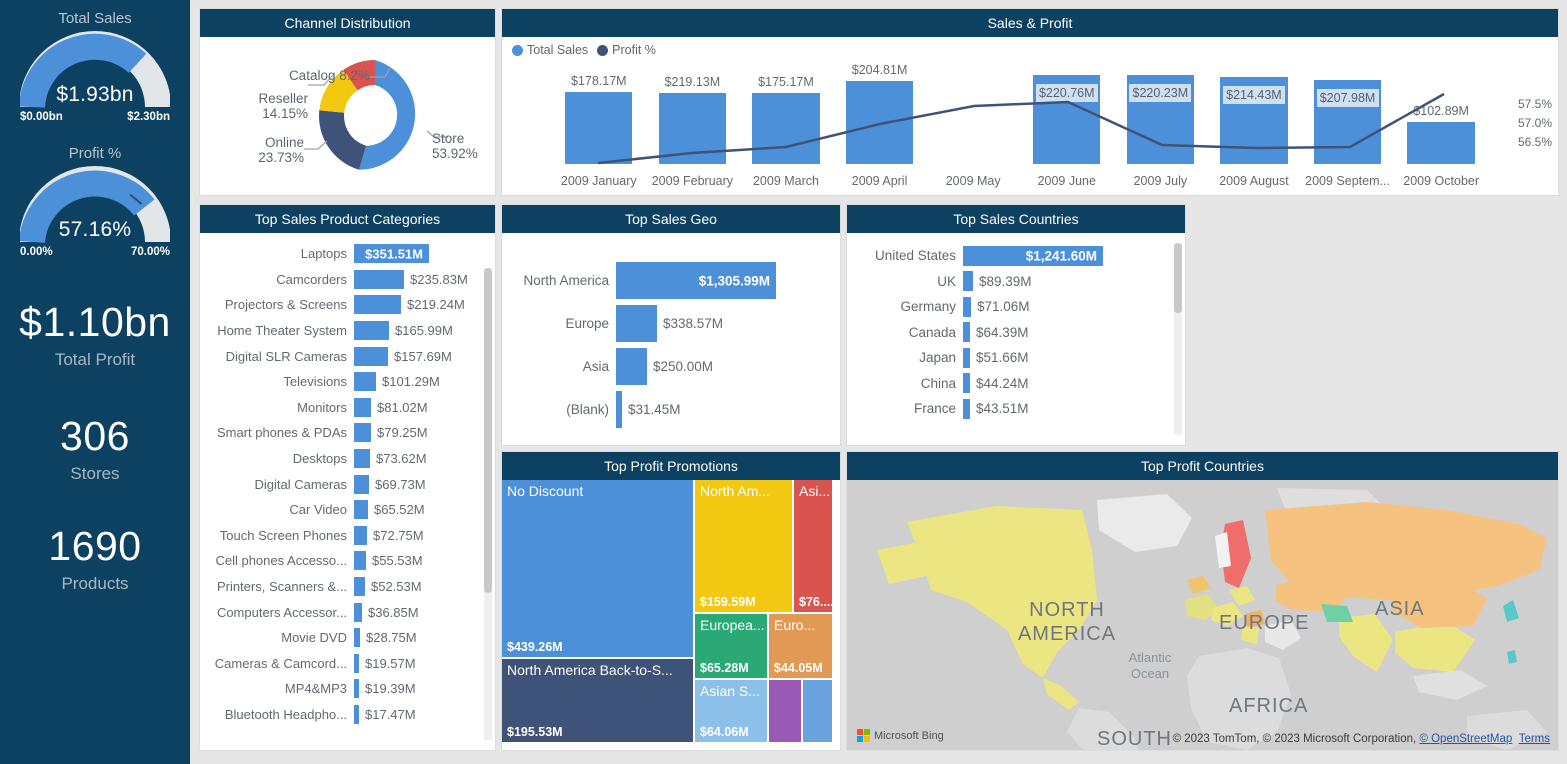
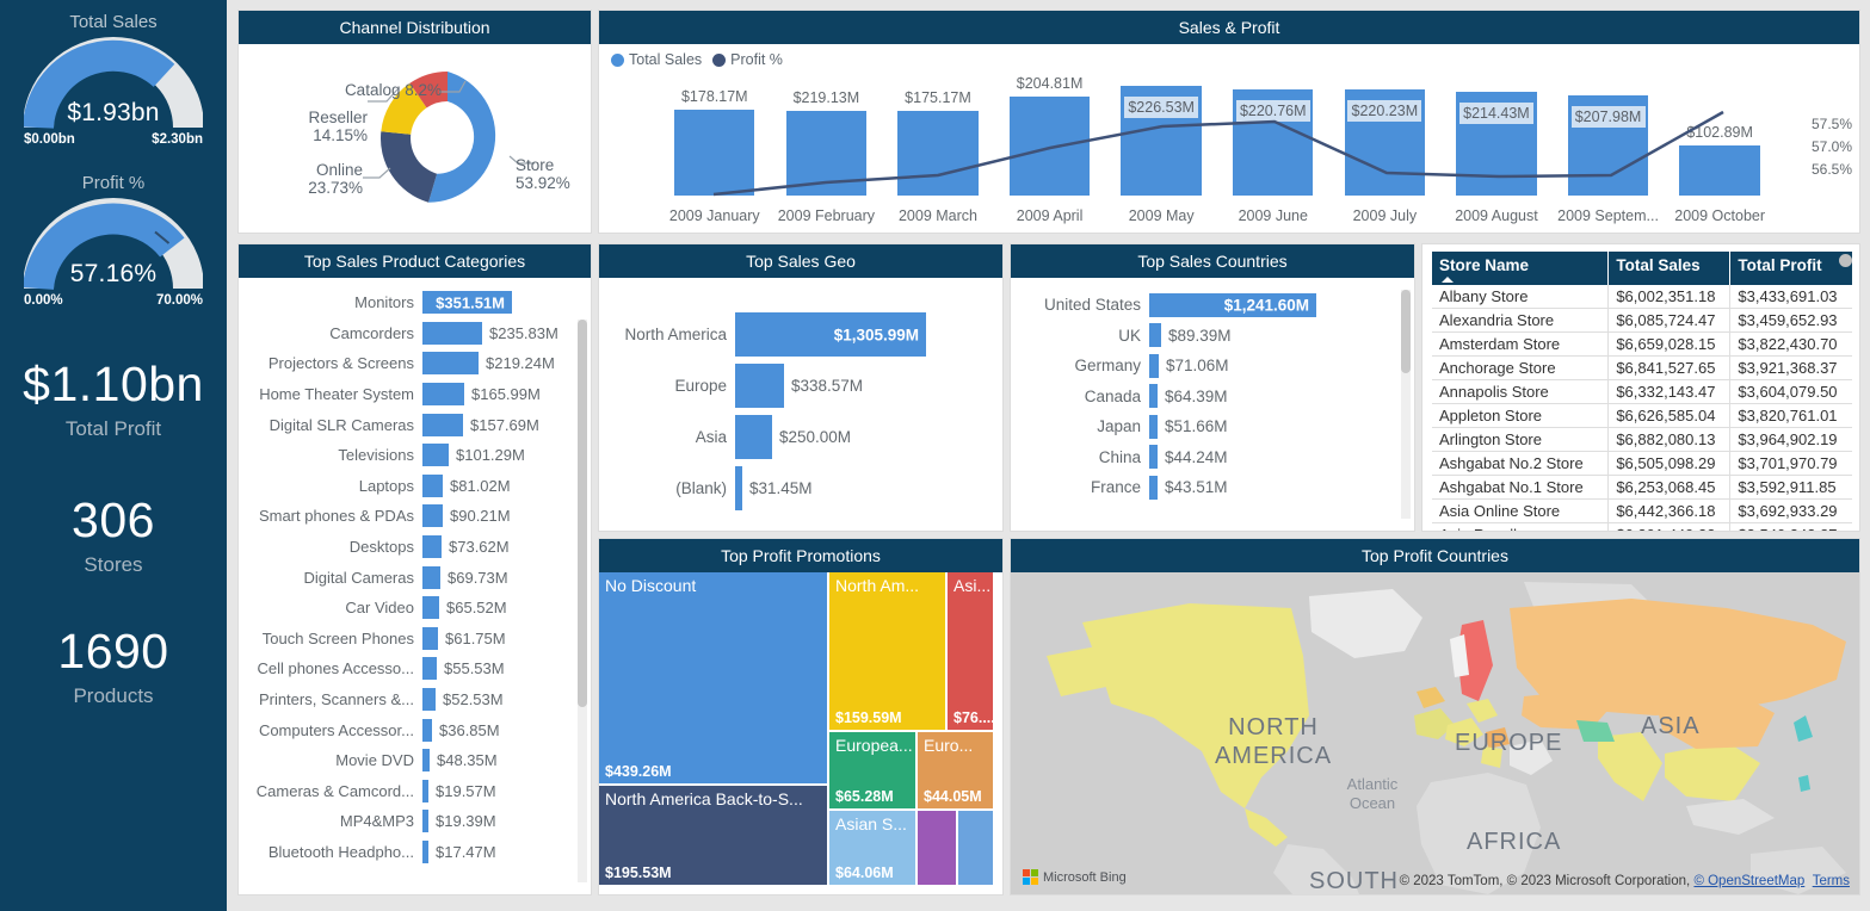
  Total Sales
  $1.93bn
  $0.00bn
  $2.30bn
  Profit %
  57.16%
  0.00%
  70.00%
  $1.10bn
  Total Profit
  306
  Stores
  1690
  Products
  Channel Distribution
  Catalog 8.2%
  Reseller
  14.15%
  Online
  23.73%
  Store
  53.92%
  Sales & Profit
  Total Sales
  Profit %
  $178.17M
  2009 January
  $219.13M
  2009 February
  $175.17M
  2009 March
  $204.81M
  2009 April
+ $226.53M
  2009 May
  $220.76M
  2009 June
  $220.23M
  2009 July
  $214.43M
  2009 August
  $207.98M
  2009 Septem...
  $102.89M
  2009 October
  57.5%
  57.0%
  56.5%
  Top Sales Product Categories
- Laptops
+ Monitors
  $351.51M
  Camcorders
  $235.83M
  Projectors & Screens
  $219.24M
  Home Theater System
  $165.99M
  Digital SLR Cameras
  $157.69M
  Televisions
  $101.29M
- Monitors
+ Laptops
  $81.02M
  Smart phones & PDAs
- $79.25M
+ $90.21M
  Desktops
  $73.62M
  Digital Cameras
  $69.73M
  Car Video
  $65.52M
  Touch Screen Phones
- $72.75M
+ $61.75M
  Cell phones Accesso...
  $55.53M
  Printers, Scanners &...
  $52.53M
  Computers Accessor...
  $36.85M
  Movie DVD
- $28.75M
+ $48.35M
  Cameras & Camcord...
  $19.57M
  MP4&MP3
  $19.39M
  Bluetooth Headpho...
  $17.47M
  Top Sales Geo
  North America
  $1,305.99M
  Europe
  $338.57M
  Asia
  $250.00M
  (Blank)
  $31.45M
  Top Sales Countries
  United States
  $1,241.60M
  UK
  $89.39M
  Germany
  $71.06M
  Canada
  $64.39M
  Japan
  $51.66M
  China
  $44.24M
  France
  $43.51M
+ Store Name	Total Sales	Total Profit
+ Albany Store	$6,002,351.18	$3,433,691.03
+ Alexandria Store	$6,085,724.47	$3,459,652.93
+ Amsterdam Store	$6,659,028.15	$3,822,430.70
+ Anchorage Store	$6,841,527.65	$3,921,368.37
+ Annapolis Store	$6,332,143.47	$3,604,079.50
+ Appleton Store	$6,626,585.04	$3,820,761.01
+ Arlington Store	$6,882,080.13	$3,964,902.19
+ Ashgabat No.2 Store	$6,505,098.29	$3,701,970.79
+ Ashgabat No.1 Store	$6,253,068.45	$3,592,911.85
+ Asia Online Store	$6,442,366.18	$3,692,933.29
  Top Profit Promotions
  No Discount
  $439.26M
  North America Back-to-S...
  $195.53M
  North Am...
  $159.59M
  Asi...
  $76...
  Europea...
  $65.28M
  Euro...
  $44.05M
  Asian S...
  $64.06M
  Top Profit Countries
  NORTH
  AMERICA
  EUROPE
  ASIA
  AFRICA
  SOUTH
  Atlantic
  Ocean
  Microsoft Bing
  © 2023 TomTom, © 2023 Microsoft Corporation, © OpenStreetMap Terms
